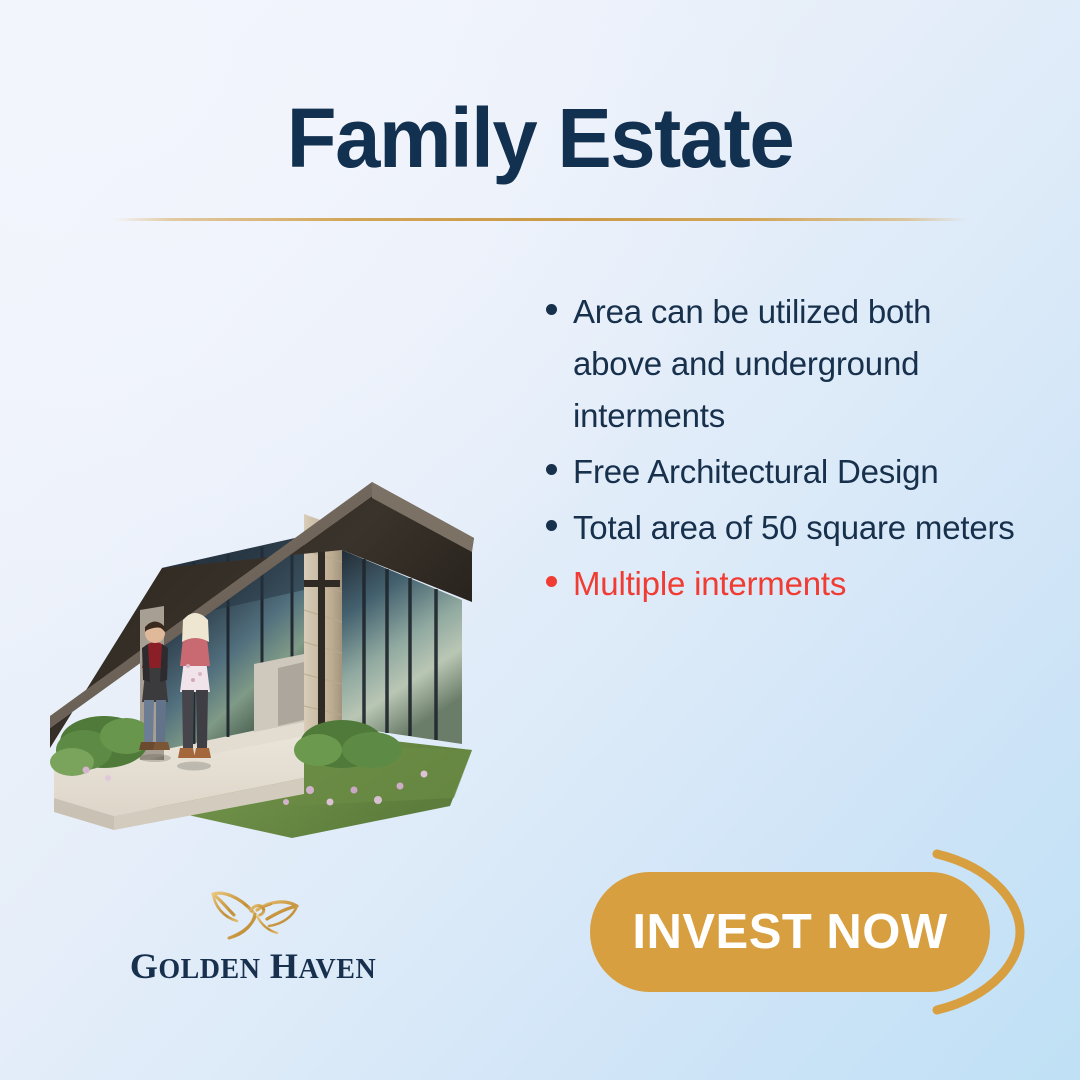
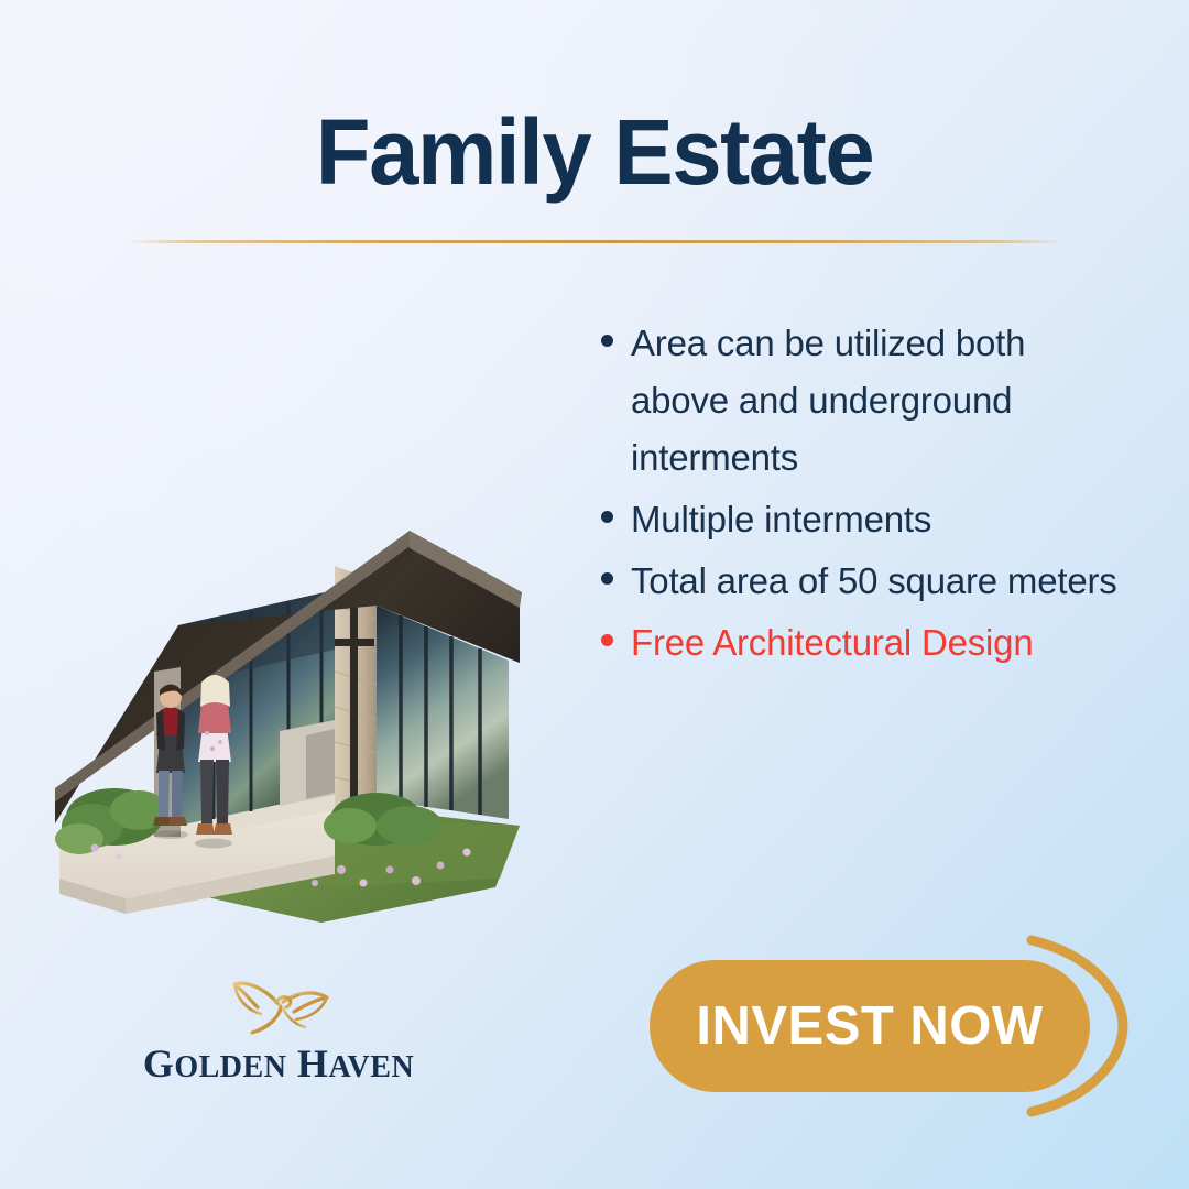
  Family Estate
  Area can be utilized both above and underground interments
- Free Architectural Design
+ Multiple interments
  Total area of 50 square meters
- Multiple interments
+ Free Architectural Design
  GOLDEN HAVEN
  INVEST NOW
